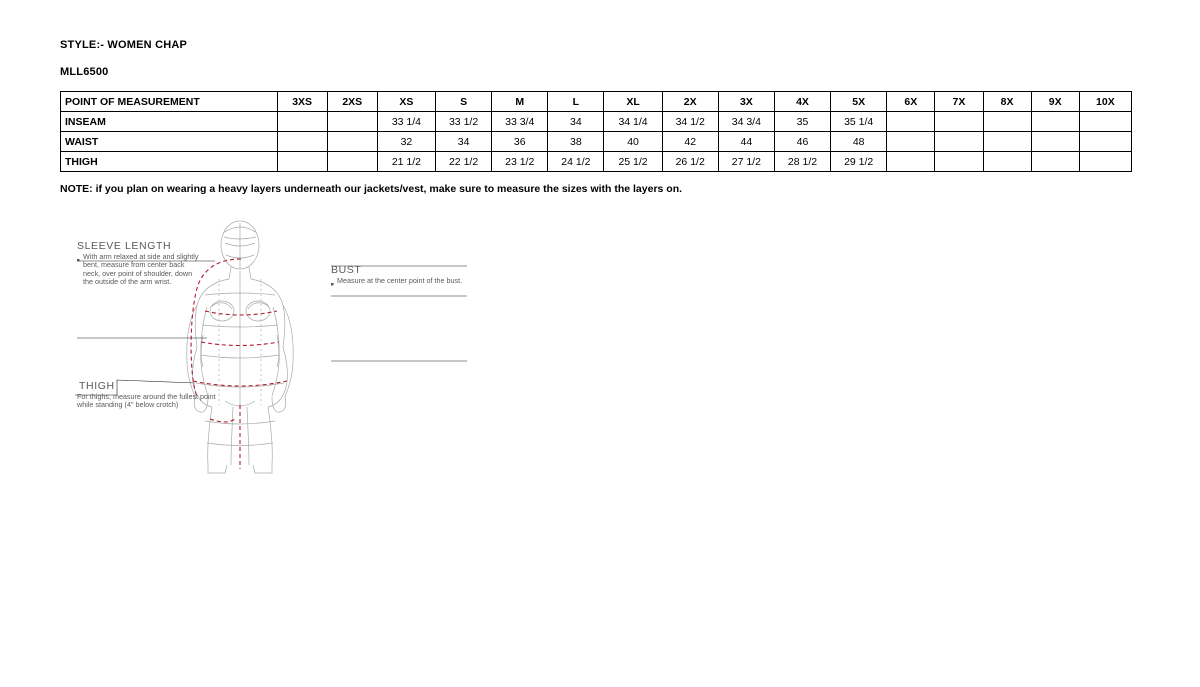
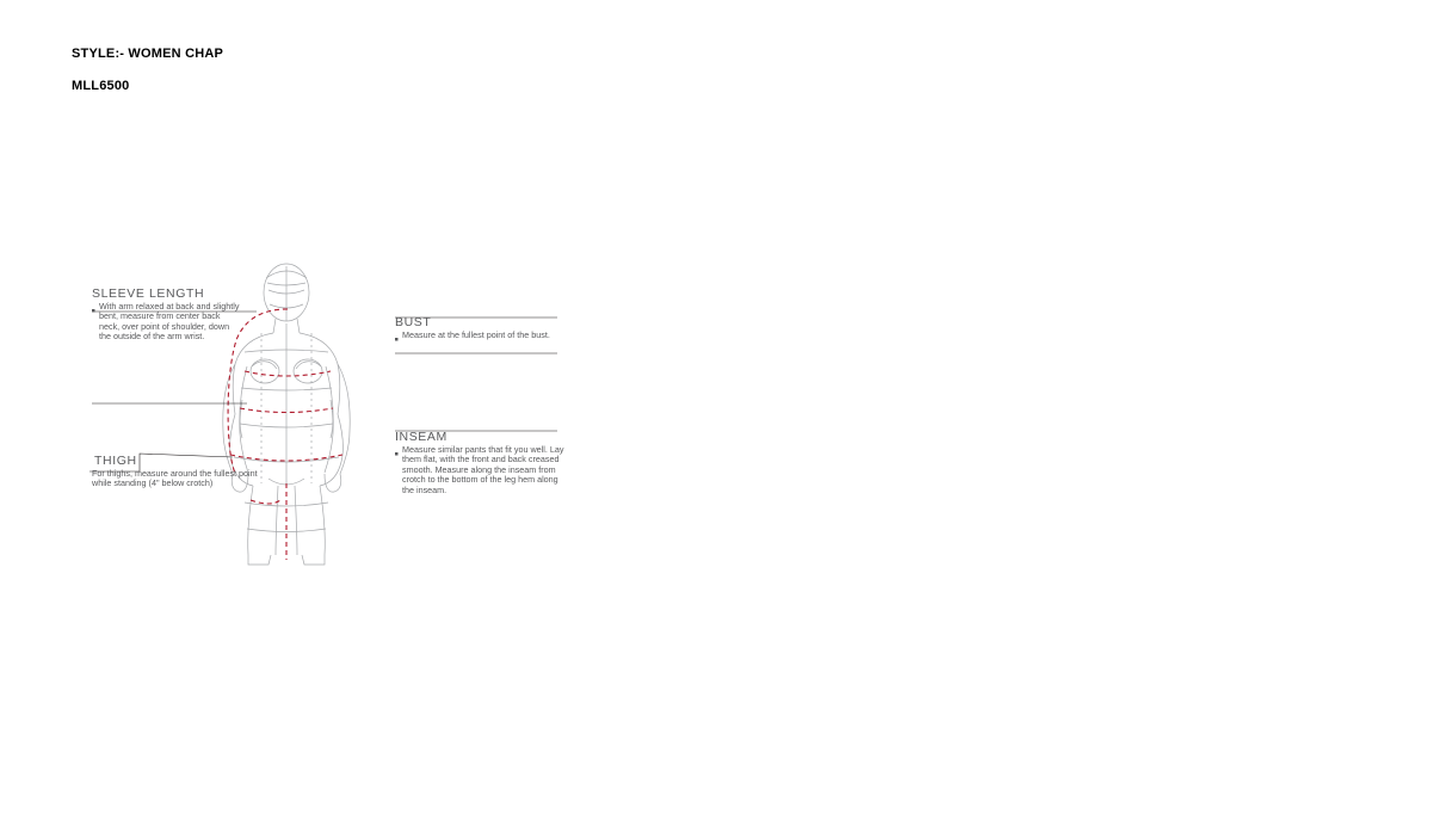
  STYLE:- WOMEN CHAP
  MLL6500
- POINT OF MEASUREMENT	3XS	2XS	XS	S	M	L	XL	2X	3X	4X	5X	6X	7X	8X	9X	10X
- INSEAM			33 1/4	33 1/2	33 3/4	34	34 1/4	34 1/2	34 3/4	35	35 1/4
- WAIST			32	34	36	38	40	42	44	46	48
- THIGH			21 1/2	22 1/2	23 1/2	24 1/2	25 1/2	26 1/2	27 1/2	28 1/2	29 1/2
- NOTE: if you plan on wearing a heavy layers underneath our jackets/vest, make sure to measure the sizes with the layers on.
  SLEEVE LENGTH
- With arm relaxed at side and slightly bent, measure from center back neck, over point of shoulder, down the outside of the arm wrist.
+ With arm relaxed at back and slightly bent, measure from center back neck, over point of shoulder, down the outside of the arm wrist.
  THIGH
  For thighs, measure around the fullest point while standing (4" below crotch)
  BUST
- Measure at the center point of the bust.
+ Measure at the fullest point of the bust.
+ INSEAM
+ Measure similar pants that fit you well. Lay them flat, with the front and back creased smooth. Measure along the inseam from crotch to the bottom of the leg hem along the inseam.
